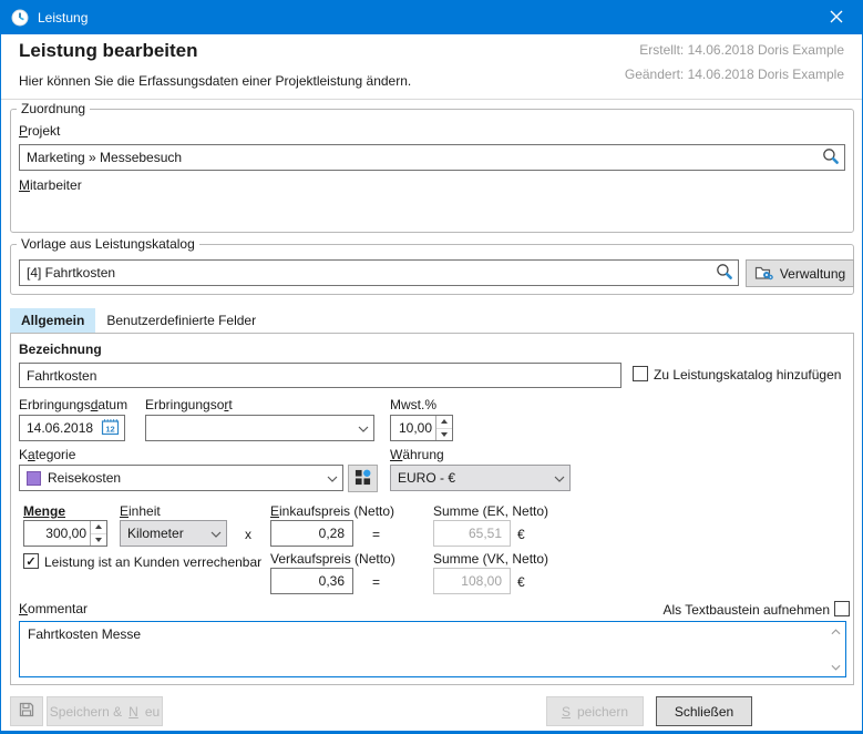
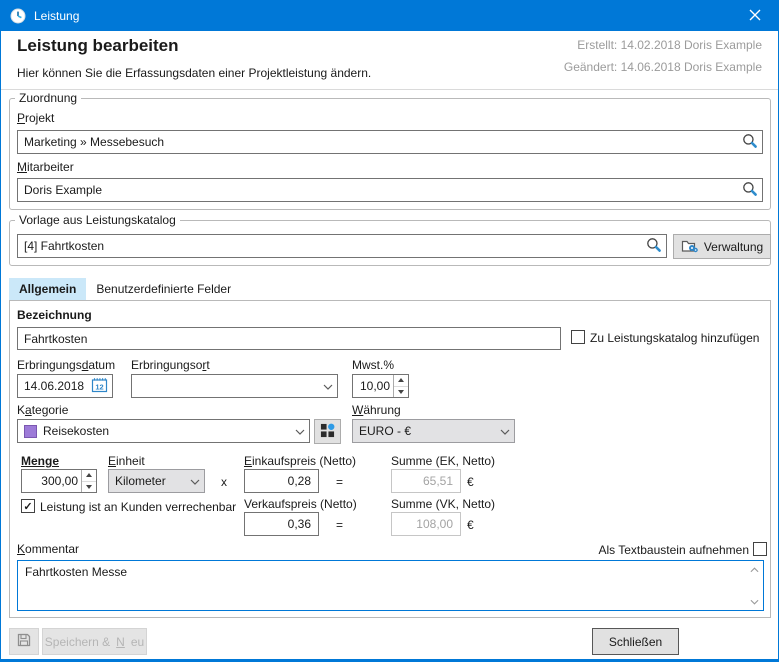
  Leistung
  Leistung bearbeiten
  Hier können Sie die Erfassungsdaten einer Projektleistung ändern.
- Erstellt: 14.06.2018 Doris Example
+ Erstellt: 14.02.2018 Doris Example
  Geändert: 14.06.2018 Doris Example
  Zuordnung
  Projekt
  Marketing » Messebesuch
  Mitarbeiter
+ Doris Example
  Vorlage aus Leistungskatalog
  [4] Fahrtkosten
  Verwaltung
  Allgemein
  Benutzerdefinierte Felder
  Bezeichnung
  Fahrtkosten
  Zu Leistungskatalog hinzufügen
  Erbringungsdatum
  14.06.2018
  12
  Erbringungsort
  Mwst.%
  10,00
  Kategorie
  Reisekosten
  Währung
  EURO - €
  Menge
  300,00
  Einheit
  Kilometer
  x
  Einkaufspreis (Netto)
  0,28
  =
  Summe (EK, Netto)
  65,51
  €
  ✓
  Leistung ist an Kunden verrechenbar
  Verkaufspreis (Netto)
  0,36
  =
  Summe (VK, Netto)
  108,00
  €
  Kommentar
  Als Textbaustein aufnehmen
  Fahrtkosten Messe
  Speichern &
  N
  eu
- S
- peichern
  Schließen
